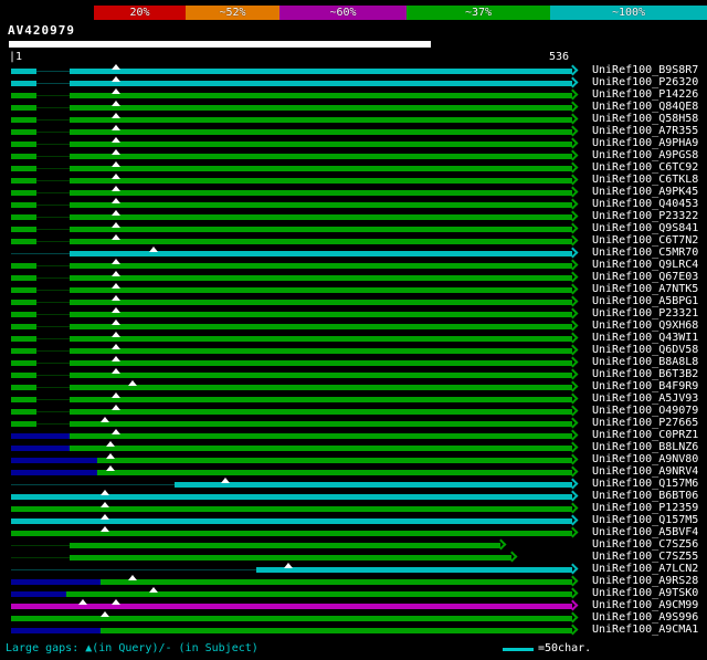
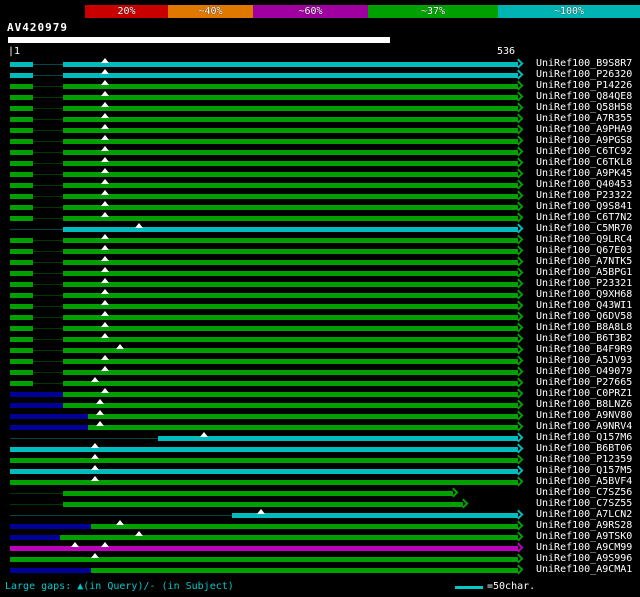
  20%
- ~52%
+ ~40%
  ~60%
  ~37%
  ~100%
  AV420979
  |1
  536
  UniRef100_B9S8R7
  UniRef100_P26320
  UniRef100_P14226
  UniRef100_Q84QE8
  UniRef100_Q58H58
  UniRef100_A7R355
  UniRef100_A9PHA9
  UniRef100_A9PGS8
  UniRef100_C6TC92
  UniRef100_C6TKL8
  UniRef100_A9PK45
  UniRef100_Q40453
  UniRef100_P23322
  UniRef100_Q9S841
  UniRef100_C6T7N2
  UniRef100_C5MR70
  UniRef100_Q9LRC4
  UniRef100_Q67E03
  UniRef100_A7NTK5
  UniRef100_A5BPG1
  UniRef100_P23321
  UniRef100_Q9XH68
  UniRef100_Q43WI1
  UniRef100_Q6DV58
  UniRef100_B8A8L8
  UniRef100_B6T3B2
  UniRef100_B4F9R9
  UniRef100_A5JV93
  UniRef100_O49079
  UniRef100_P27665
  UniRef100_C0PRZ1
  UniRef100_B8LNZ6
  UniRef100_A9NV80
  UniRef100_A9NRV4
  UniRef100_Q157M6
  UniRef100_B6BT06
  UniRef100_P12359
  UniRef100_Q157M5
  UniRef100_A5BVF4
  UniRef100_C7SZ56
  UniRef100_C7SZ55
  UniRef100_A7LCN2
  UniRef100_A9RS28
  UniRef100_A9TSK0
  UniRef100_A9CM99
  UniRef100_A9S996
  UniRef100_A9CMA1
  Large gaps: ▲(in Query)/- (in Subject)
  =50char.
